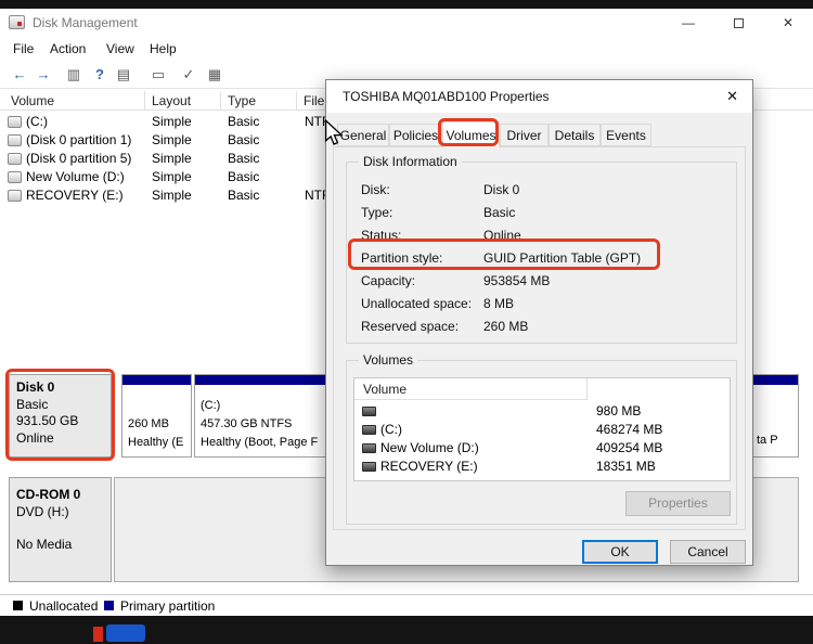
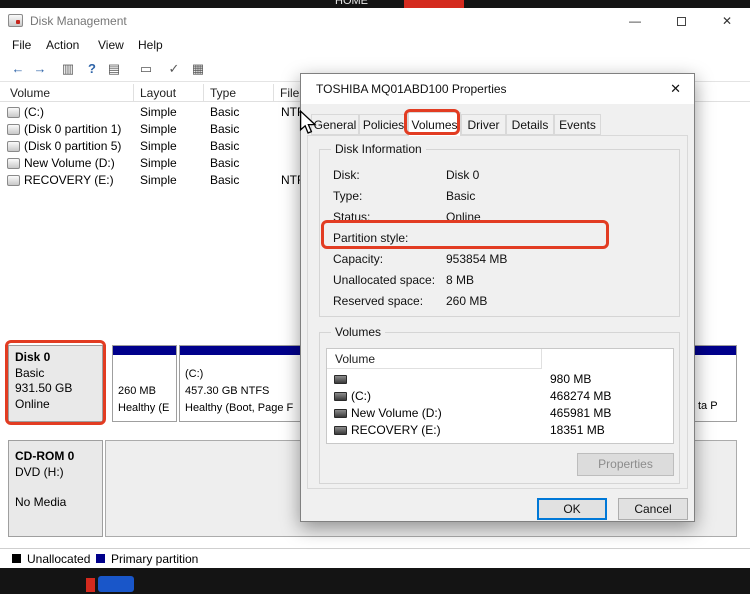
+ HOME
  Disk Management
  —
  ✕
  File
  Action
  View
  Help
  ←
  →
  ▥
  ?
  ▤
  ▭
  ✓
  ▦
  Volume
  Layout
  Type
  File
  (C:)
  Simple
  Basic
  (Disk 0 partition 1)
  Simple
  Basic
  (Disk 0 partition 5)
  Simple
  Basic
  New Volume (D:)
  Simple
  Basic
  RECOVERY (E:)
  Simple
  Basic
  Disk 0
  Basic
  931.50 GB
  Online
  260 MB
  Healthy (E
  (C:)
  457.30 GB NTFS
  Healthy (Boot, Page F
  ta P
  CD-ROM 0
  DVD (H:)
  No Media
  Unallocated
  Primary partition
  TOSHIBA MQ01ABD100 Properties
  ✕
  General
  Policies
  Volumes
  Driver
  Details
  Events
  Disk Information
  Disk:
  Disk 0
  Type:
  Basic
  Status:
  Online
  Partition style:
- GUID Partition Table (GPT)
  Capacity:
  953854 MB
  Unallocated space:
  8 MB
  Reserved space:
  260 MB
  Volumes
  Volume
  980 MB
  (C:)
  468274 MB
  New Volume (D:)
- 409254 MB
+ 465981 MB
  RECOVERY (E:)
  18351 MB
  Properties
  OK
  Cancel
